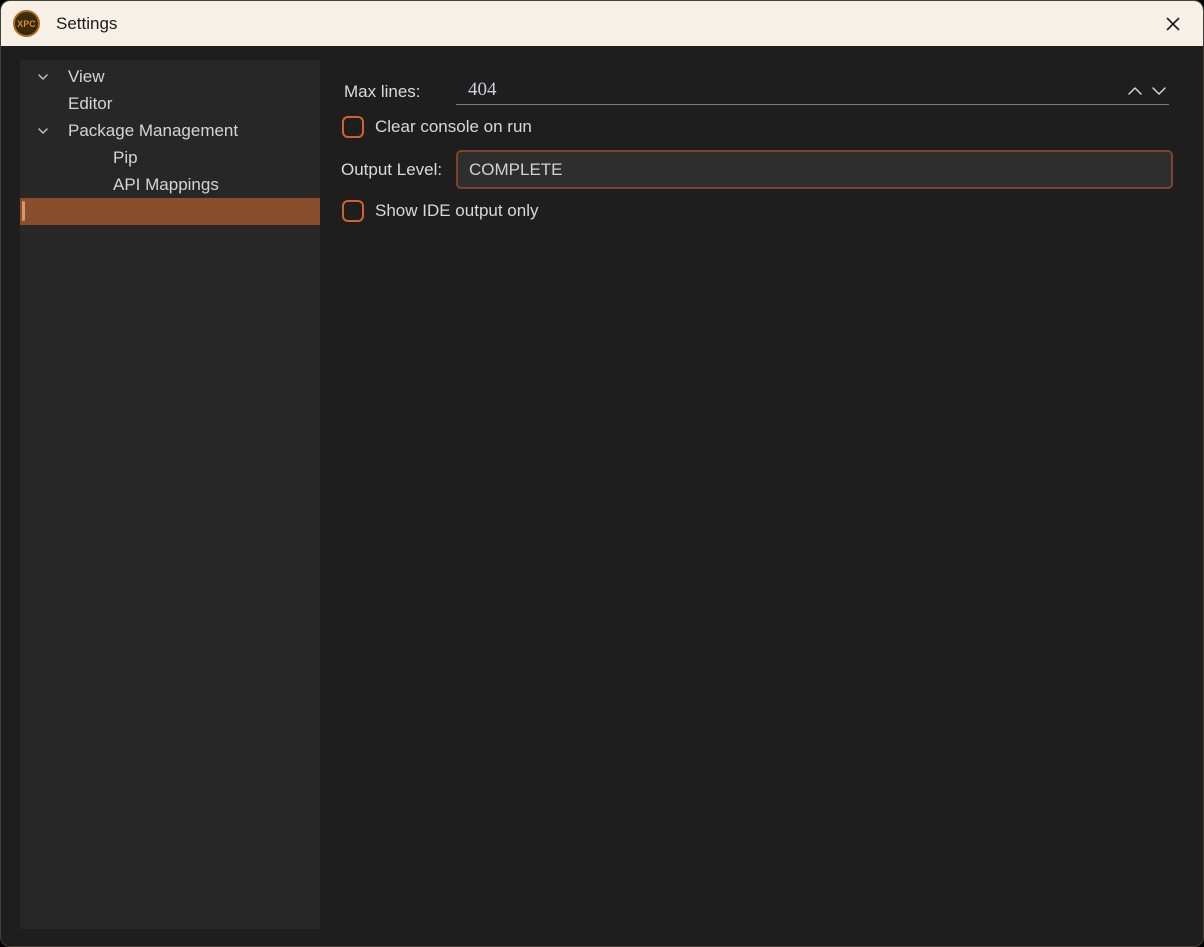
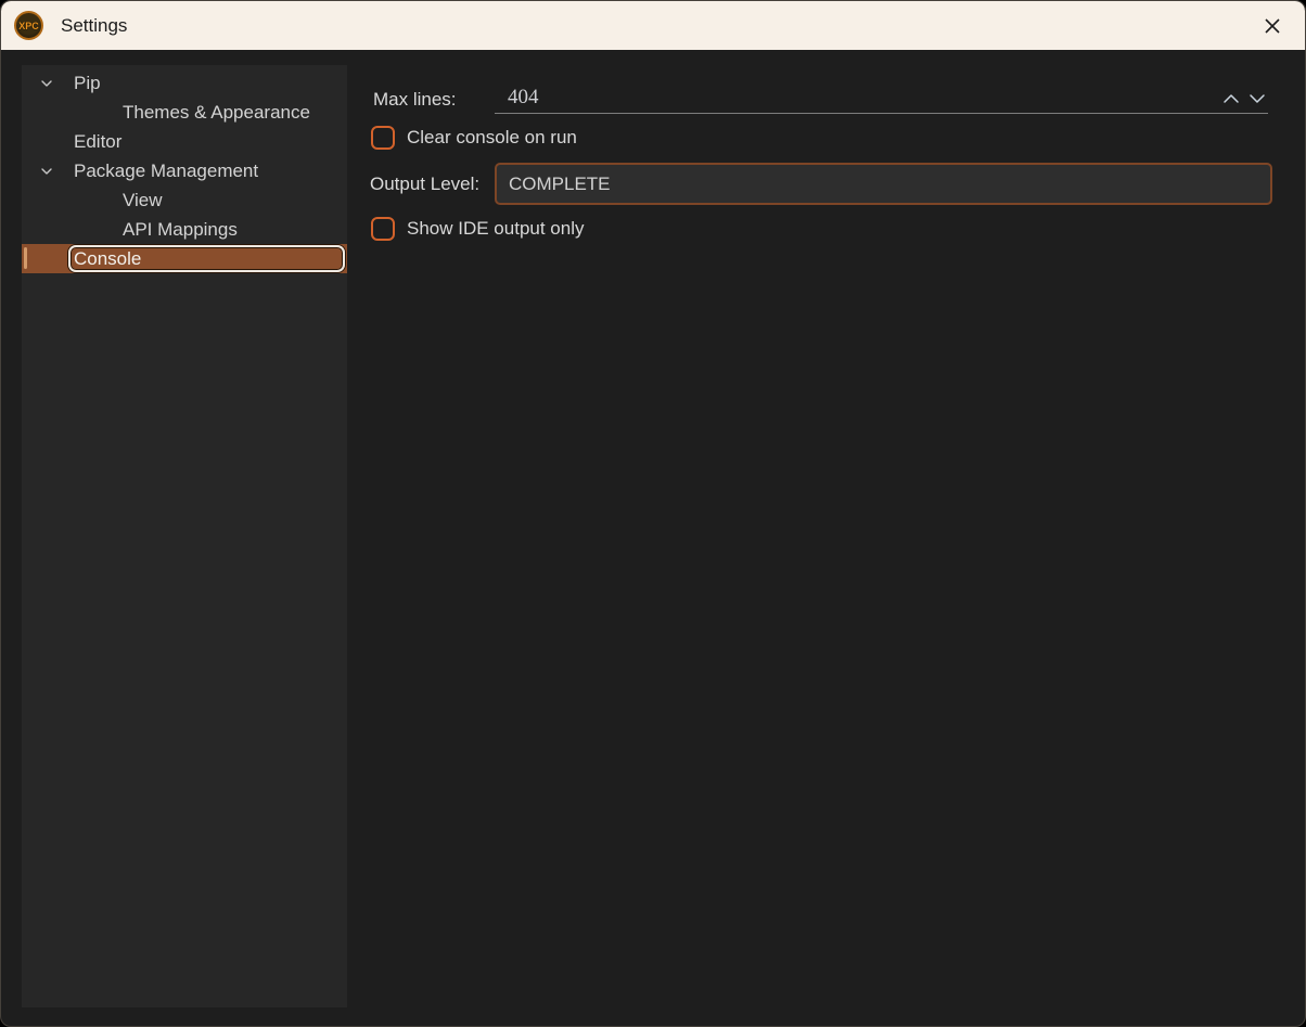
  XPC
  Settings
- View
+ Pip
+ Themes & Appearance
  Editor
  Package Management
- Pip
+ View
  API Mappings
+ Console
  Max lines:
  404
  Clear console on run
  Output Level:
  COMPLETE
  Show IDE output only
